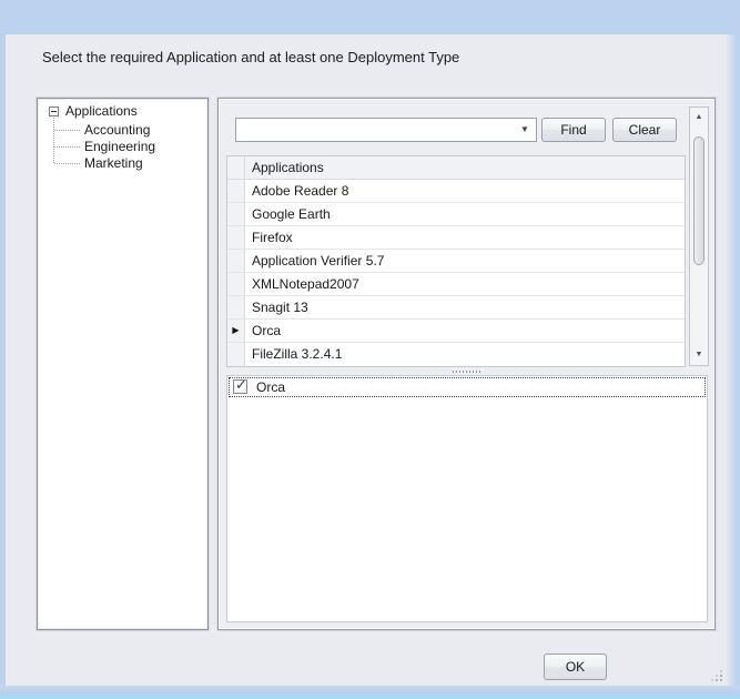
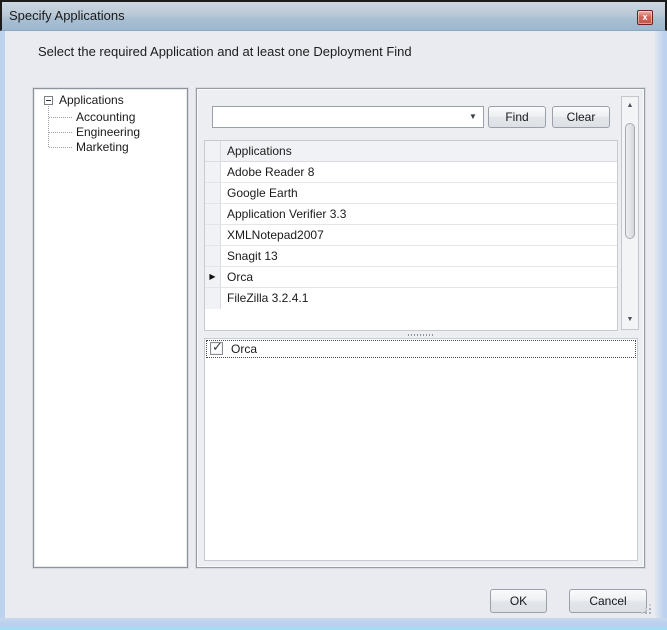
+ Specify Applications
+ x
- Select the required Application and at least one Deployment Type
+ Select the required Application and at least one Deployment Find
  Applications
  Accounting
  Engineering
  Marketing
  ▼
  Find
  Clear
  Applications
  Adobe Reader 8
  Google Earth
- Firefox
- Application Verifier 5.7
+ Application Verifier 3.3
  XMLNotepad2007
  Snagit 13
  ▶
  Orca
  FileZilla 3.2.4.1
  ✓
  Orca
  OK
+ Cancel
